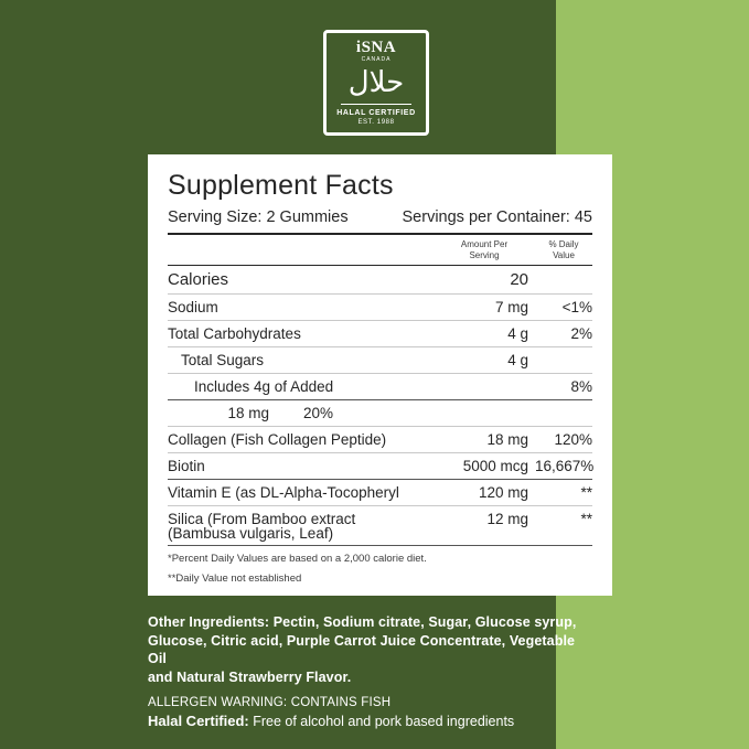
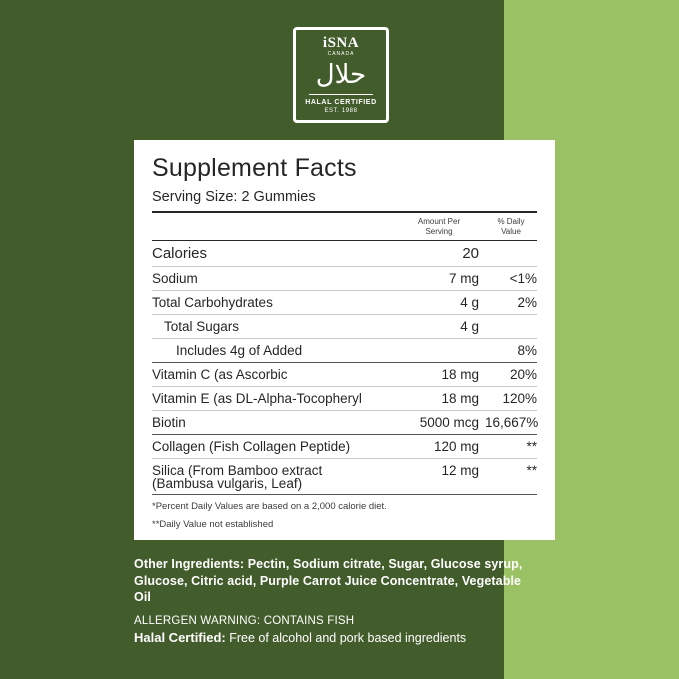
  iSNA
  حلال
  Supplement Facts
  Serving Size: 2 Gummies
- Servings per Container: 45
  Amount Per
  Serving
  % Daily
  Value
  Calories
  20
  Sodium
  7 mg
  <1%
  Total Carbohydrates
  4 g
  2%
  Total Sugars
  4 g
  Includes 4g of Added
  8%
+ Vitamin C (as Ascorbic
  18 mg
  20%
- Collagen (Fish Collagen Peptide)
+ Vitamin E (as DL-Alpha-Tocopheryl
  18 mg
  120%
  Biotin
  5000 mcg
  16,667%
- Vitamin E (as DL-Alpha-Tocopheryl
+ Collagen (Fish Collagen Peptide)
  120 mg
  **
  Silica (From Bamboo extract (Bambusa vulgaris, Leaf)
  12 mg
  **
  *Percent Daily Values are based on a 2,000 calorie diet.
  **Daily Value not established
  Other Ingredients: Pectin, Sodium citrate, Sugar, Glucose syrup,
  Glucose, Citric acid, Purple Carrot Juice Concentrate, Vegetable Oil
- and Natural Strawberry Flavor.
  ALLERGEN WARNING: CONTAINS FISH
  Halal Certified: Free of alcohol and pork based ingredients
